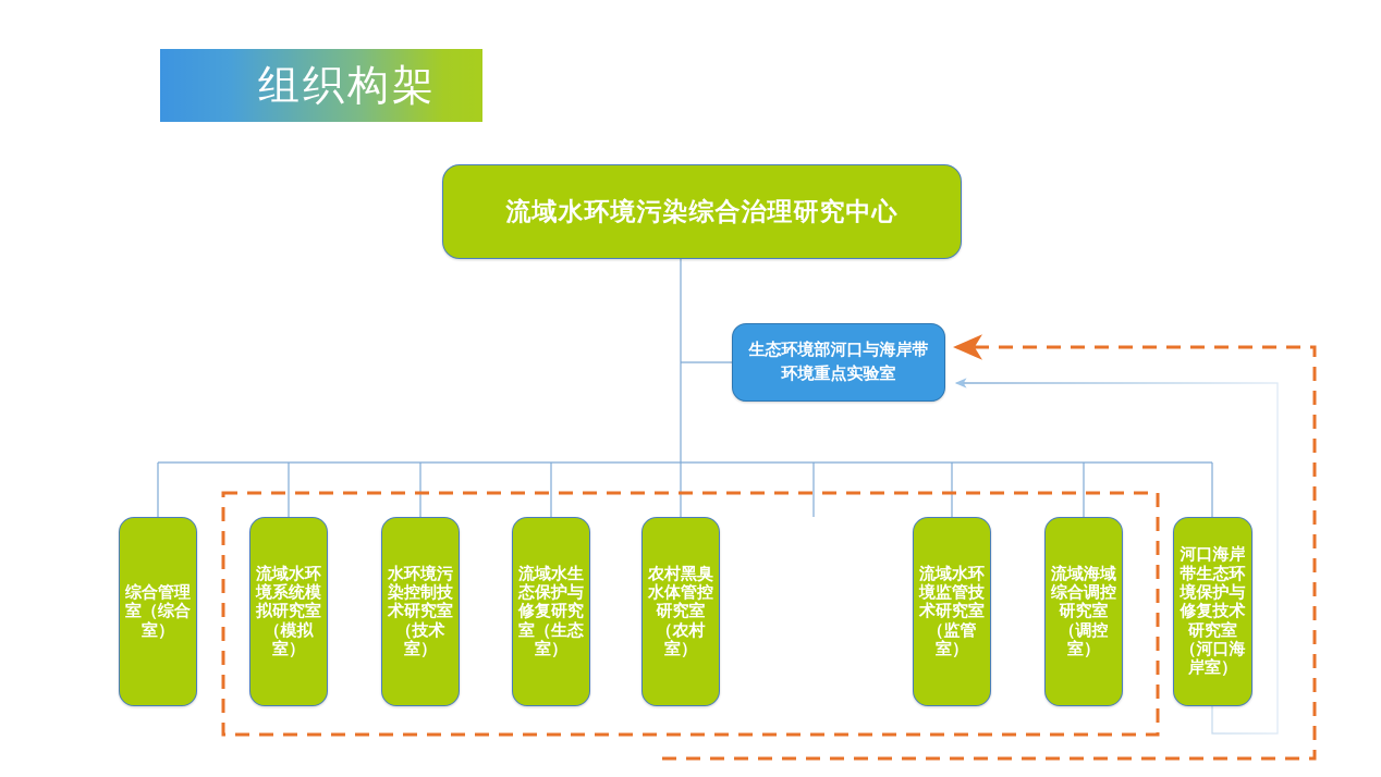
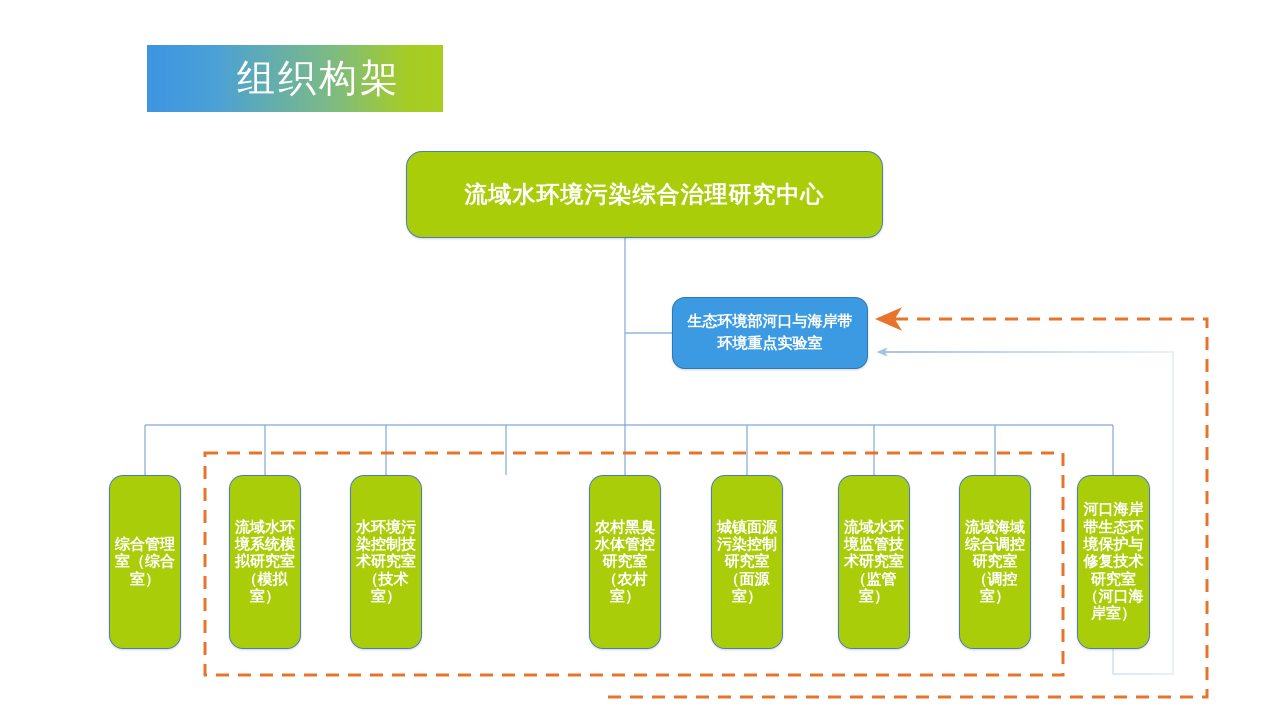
  组织构架
  流域水环境污染综合治理研究中心
  生态环境部河口与海岸带环境重点实验室
  综合管理室（综合室）
  流域水环境系统模拟研究室（模拟室）
  水环境污染控制技术研究室（技术室）
- 流域水生态保护与修复研究室（生态室）
  农村黑臭水体管控研究室（农村室）
+ 城镇面源污染控制研究室（面源室）
  流域水环境监管技术研究室（监管室）
  流域海域综合调控研究室（调控室）
  河口海岸带生态环境保护与修复技术研究室（河口海岸室）
